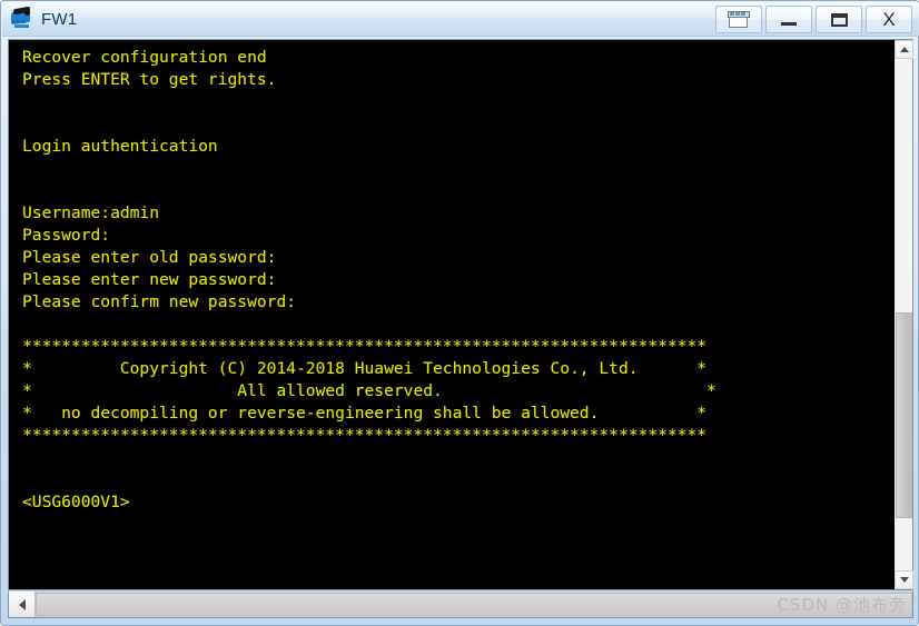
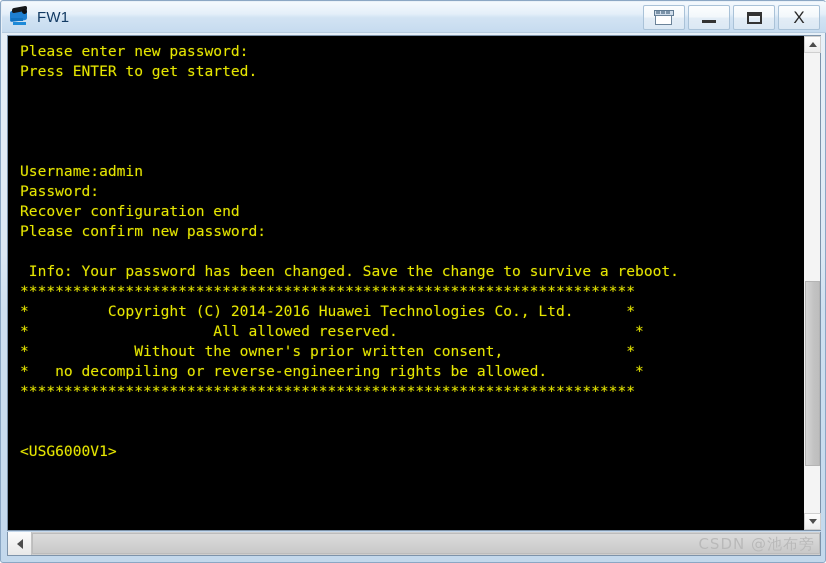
  FW1
  X
- Recover configuration end
+ Please enter new password:
- Press ENTER to get rights.
+ Press ENTER to get started.
- Login authentication
  Username:admin
  Password:
- Please enter old password:
- Please enter new password:
+ Recover configuration end
  Please confirm new password:
+ Info: Your password has been changed. Save the change to survive a reboot.
  **********************************************************************
- * Copyright (C) 2014-2018 Huawei Technologies Co., Ltd. *
+ * Copyright (C) 2014-2016 Huawei Technologies Co., Ltd. *
  * All allowed reserved. *
+ * Without the owner's prior written consent, *
- * no decompiling or reverse-engineering shall be allowed. *
+ * no decompiling or reverse-engineering rights be allowed. *
  **********************************************************************
  <USG6000V1>
  CSDN @池布旁
